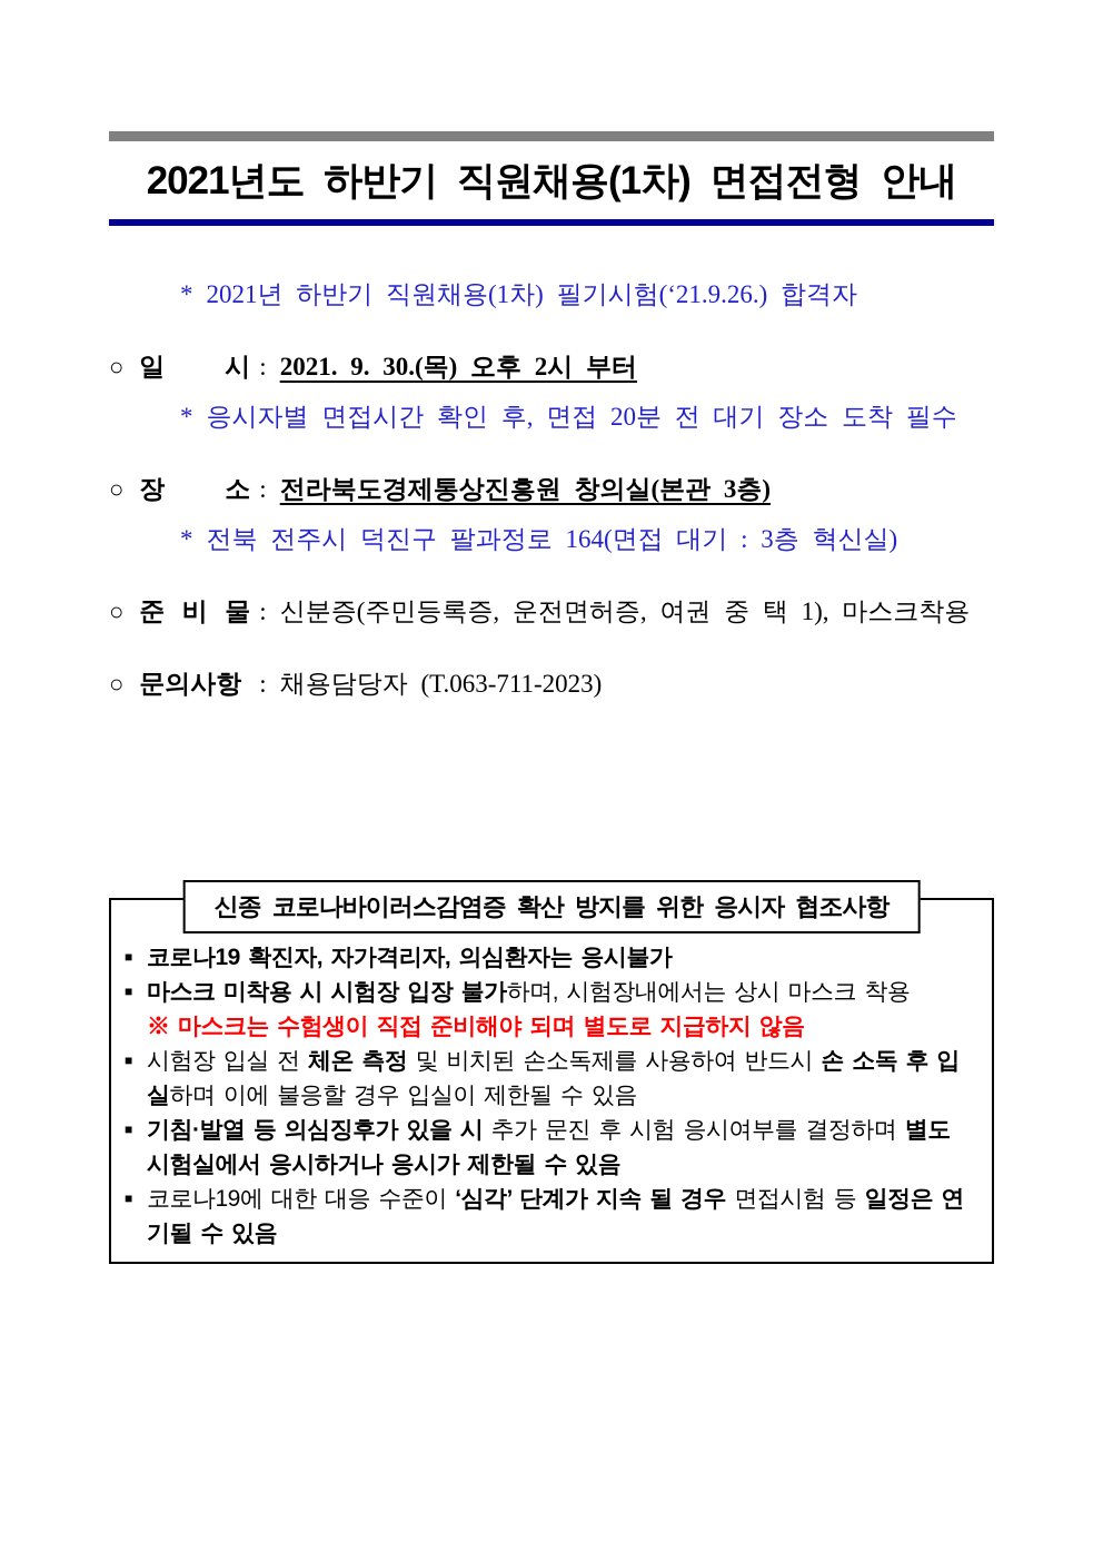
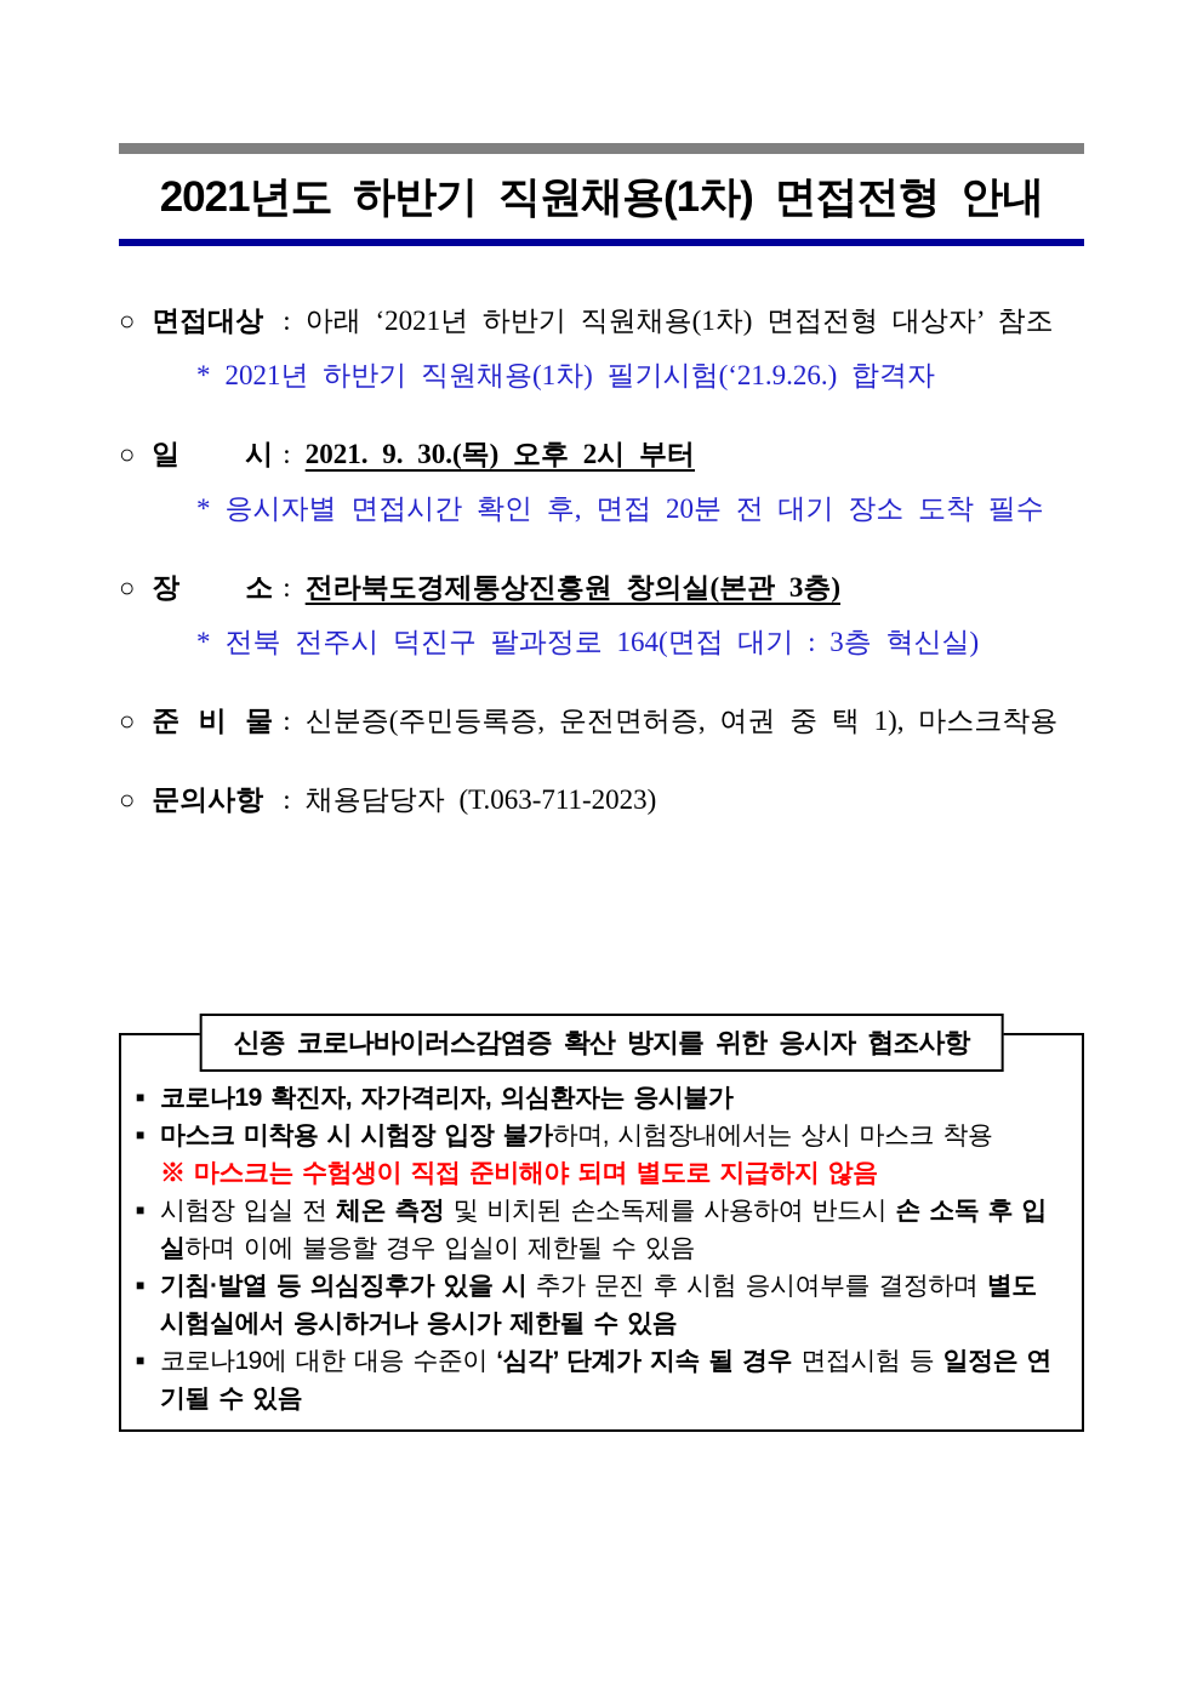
  2021년도 하반기 직원채용(1차) 면접전형 안내
+ ○ 면접대상 : 아래 ‘2021년 하반기 직원채용(1차) 면접전형 대상자’ 참조
  * 2021년 하반기 직원채용(1차) 필기시험(‘21.9.26.) 합격자
  ○ 일 시 : 2021. 9. 30.(목) 오후 2시 부터
  * 응시자별 면접시간 확인 후, 면접 20분 전 대기 장소 도착 필수
  ○ 장 소 : 전라북도경제통상진흥원 창의실(본관 3층)
  * 전북 전주시 덕진구 팔과정로 164(면접 대기 : 3층 혁신실)
  ○ 준 비 물 : 신분증(주민등록증, 운전면허증, 여권 중 택 1), 마스크착용
  ○ 문의사항 : 채용담당자 (T.063-711-2023)
  신종 코로나바이러스감염증 확산 방지를 위한 응시자 협조사항
  ■
  코로나19 확진자, 자가격리자, 의심환자는 응시불가
  ■
  마스크 미착용 시 시험장 입장 불가하며, 시험장내에서는 상시 마스크 착용
  ※ 마스크는 수험생이 직접 준비해야 되며 별도로 지급하지 않음
  ■
  시험장 입실 전 체온 측정 및 비치된 손소독제를 사용하여 반드시 손 소독 후 입실하며 이에 불응할 경우 입실이 제한될 수 있음
  ■
  기침·발열 등 의심징후가 있을 시 추가 문진 후 시험 응시여부를 결정하며 별도 시험실에서 응시하거나 응시가 제한될 수 있음
  ■
  코로나19에 대한 대응 수준이 ‘심각’ 단계가 지속 될 경우 면접시험 등 일정은 연기될 수 있음
